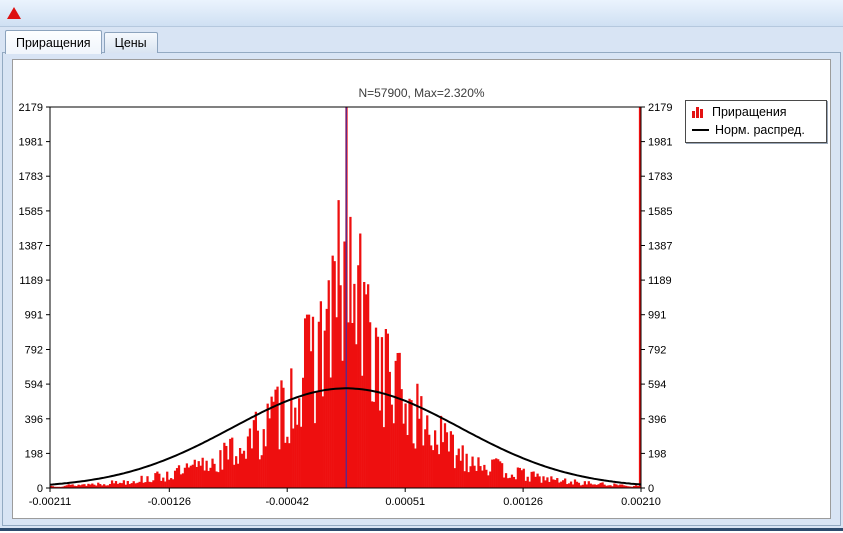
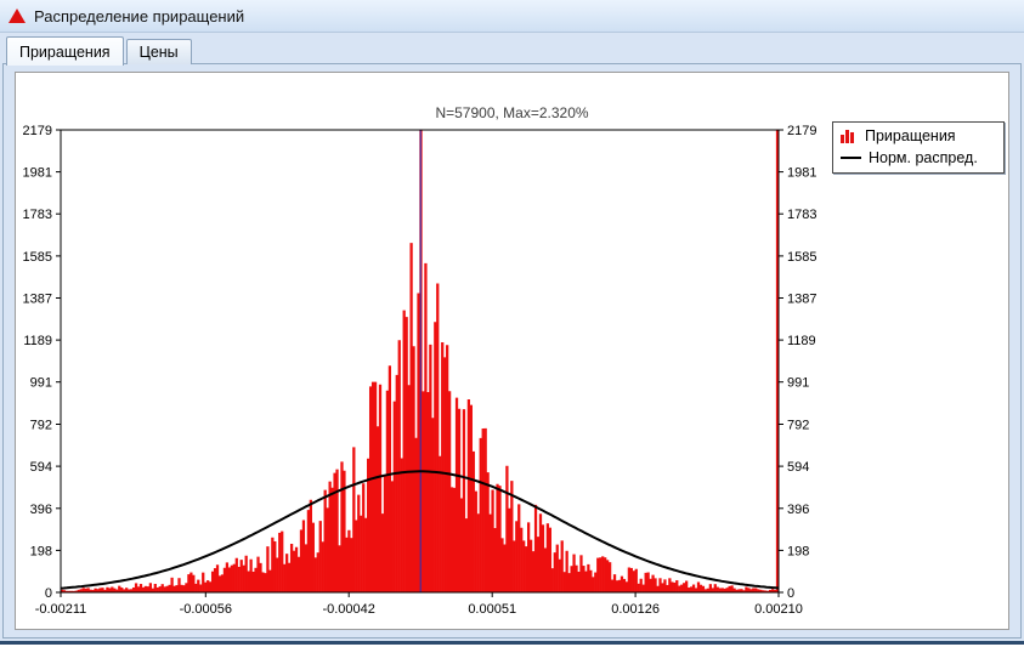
+ Распределение приращений
  Приращения
  Цены
  N=57900, Max=2.320%
  0
  0
  198
  198
  396
  396
  594
  594
  792
  792
  991
  991
  1189
  1189
  1387
  1387
  1585
  1585
  1783
  1783
  1981
  1981
  2179
  2179
  -0.00211
- -0.00126
+ -0.00056
  -0.00042
  0.00051
  0.00126
  0.00210
  Приращения
  Норм. распред.
